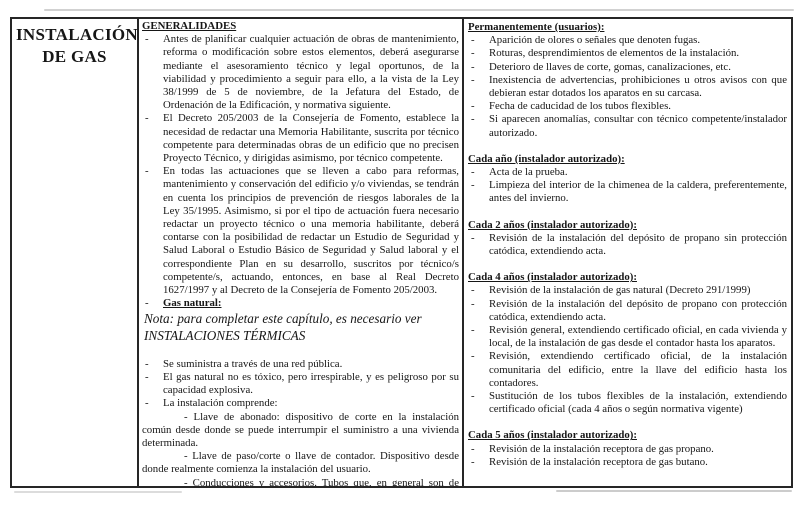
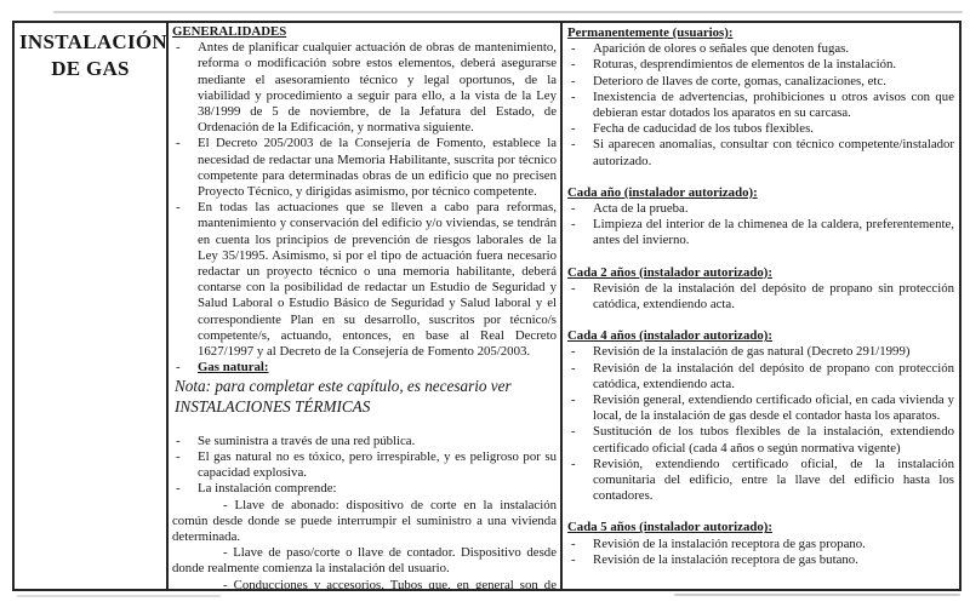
  INSTALACIÓN DE GAS
  GENERALIDADES
  -
  Antes de planificar cualquier actuación de obras de mantenimiento, reforma o modificación sobre estos elementos, deberá asegurarse mediante el asesoramiento técnico y legal oportunos, de la viabilidad y procedimiento a seguir para ello, a la vista de la Ley 38/1999 de 5 de noviembre, de la Jefatura del Estado, de Ordenación de la Edificación, y normativa siguiente.
  -
  El Decreto 205/2003 de la Consejería de Fomento, establece la necesidad de redactar una Memoria Habilitante, suscrita por técnico competente para determinadas obras de un edificio que no precisen Proyecto Técnico, y dirigidas asimismo, por técnico competente.
  -
  En todas las actuaciones que se lleven a cabo para reformas, mantenimiento y conservación del edificio y/o viviendas, se tendrán en cuenta los principios de prevención de riesgos laborales de la Ley 35/1995. Asimismo, si por el tipo de actuación fuera necesario redactar un proyecto técnico o una memoria habilitante, deberá contarse con la posibilidad de redactar un Estudio de Seguridad y Salud Laboral o Estudio Básico de Seguridad y Salud laboral y el correspondiente Plan en su desarrollo, suscritos por técnico/s competente/s, actuando, entonces, en base al Real Decreto 1627/1997 y al Decreto de la Consejería de Fomento 205/2003.
  -
  Gas natural:
  Nota: para completar este capítulo, es necesario ver INSTALACIONES TÉRMICAS
  -
  Se suministra a través de una red pública.
  -
  El gas natural no es tóxico, pero irrespirable, y es peligroso por su capacidad explosiva.
  -
  La instalación comprende:
  - Llave de abonado: dispositivo de corte en la instalación común desde donde se puede interrumpir el suministro a una vivienda determinada.
  - Llave de paso/corte o llave de contador. Dispositivo desde donde realmente comienza la instalación del usuario.
  Permanentemente (usuarios):
  -
  Aparición de olores o señales que denoten fugas.
  -
  Roturas, desprendimientos de elementos de la instalación.
  -
  Deterioro de llaves de corte, gomas, canalizaciones, etc.
  -
  Inexistencia de advertencias, prohibiciones u otros avisos con que debieran estar dotados los aparatos en su carcasa.
  -
  Fecha de caducidad de los tubos flexibles.
  -
  Si aparecen anomalías, consultar con técnico competente/instalador autorizado.
  Cada año (instalador autorizado):
  -
  Acta de la prueba.
  -
  Limpieza del interior de la chimenea de la caldera, preferentemente, antes del invierno.
  Cada 2 años (instalador autorizado):
  -
  Revisión de la instalación del depósito de propano sin protección catódica, extendiendo acta.
  Cada 4 años (instalador autorizado):
  -
  Revisión de la instalación de gas natural (Decreto 291/1999)
  -
  Revisión de la instalación del depósito de propano con protección catódica, extendiendo acta.
  -
  Revisión general, extendiendo certificado oficial, en cada vivienda y local, de la instalación de gas desde el contador hasta los aparatos.
  -
- Revisión, extendiendo certificado oficial, de la instalación comunitaria del edificio, entre la llave del edificio hasta los contadores.
+ Sustitución de los tubos flexibles de la instalación, extendiendo certificado oficial (cada 4 años o según normativa vigente)
  -
- Sustitución de los tubos flexibles de la instalación, extendiendo certificado oficial (cada 4 años o según normativa vigente)
+ Revisión, extendiendo certificado oficial, de la instalación comunitaria del edificio, entre la llave del edificio hasta los contadores.
  Cada 5 años (instalador autorizado):
  -
  Revisión de la instalación receptora de gas propano.
  -
  Revisión de la instalación receptora de gas butano.
